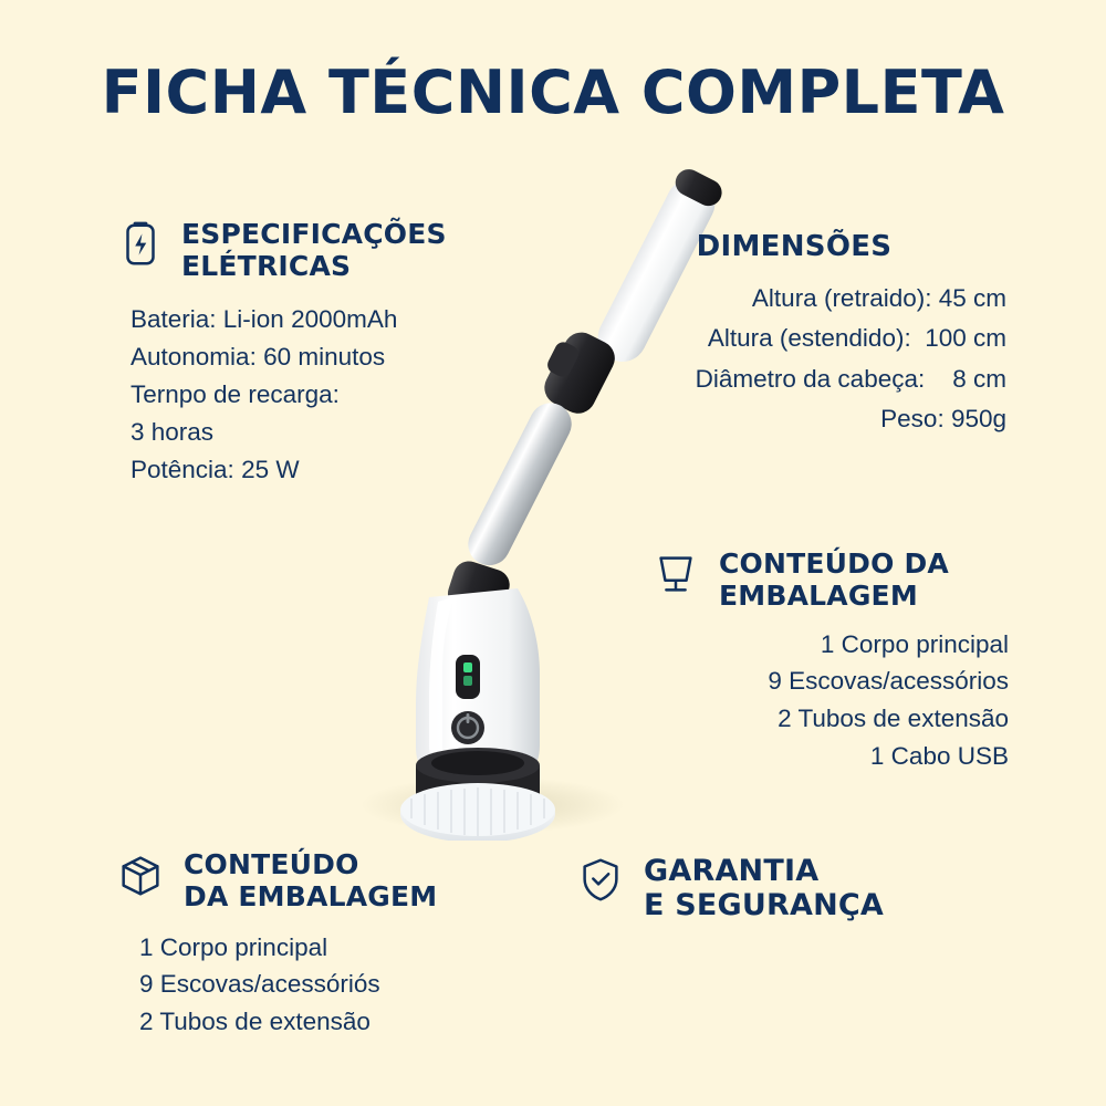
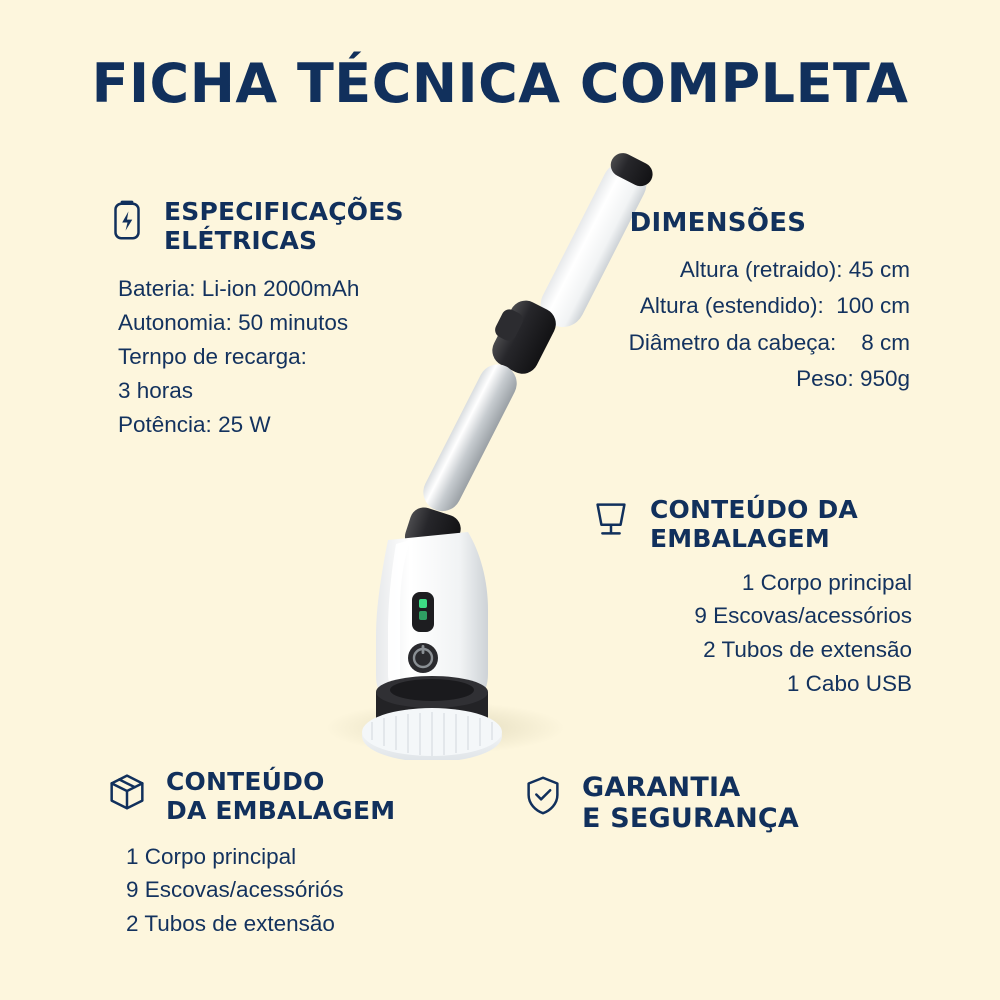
  FICHA TÉCNICA COMPLETA
  ESPECIFICAÇÕES
  ELÉTRICAS
  Bateria: Li-ion 2000mAh
- Autonomia: 60 minutos
+ Autonomia: 50 minutos
  Ternpo de recarga:
  3 horas
  Potência: 25 W
  DIMENSÕES
  Altura (retraido): 45 cm
  Altura (estendido): 100 cm
  Diâmetro da cabeça: 8 cm
  Peso: 950g
  CONTEÚDO DA
  EMBALAGEM
  1 Corpo principal
  9 Escovas/acessórios
  2 Tubos de extensão
  1 Cabo USB
  CONTEÚDO
  DA EMBALAGEM
  1 Corpo principal
  9 Escovas/acessóriós
  2 Tubos de extensão
  GARANTIA
  E SEGURANÇA
